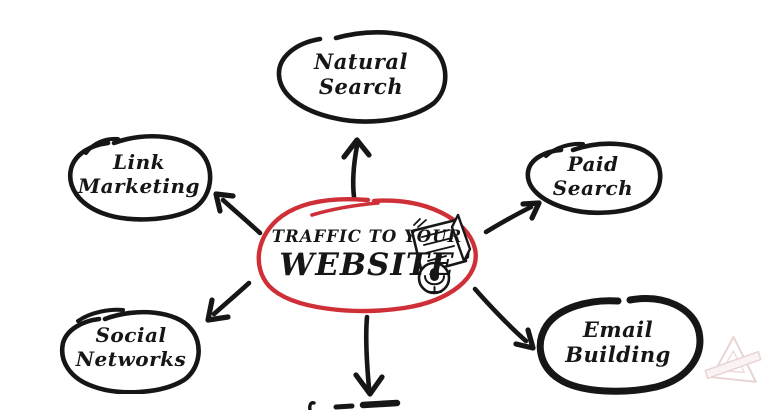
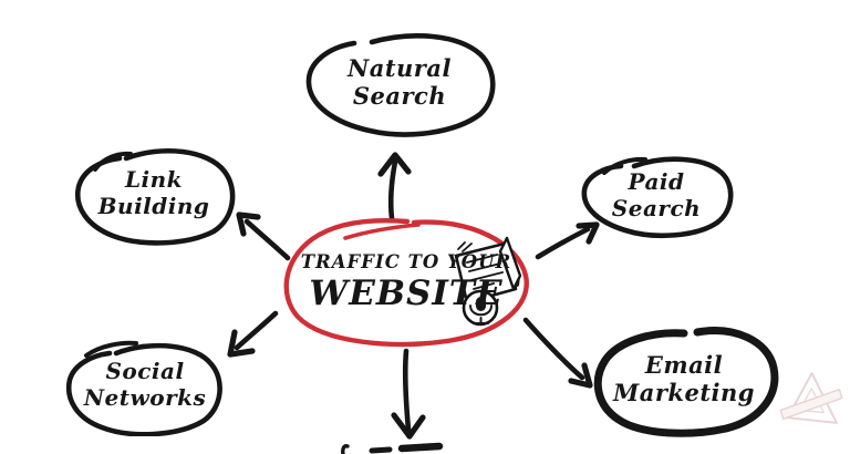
  Natural
  Search
  Link
- Marketing
+ Building
  Paid
  Search
  Social
  Networks
  Email
- Building
+ Marketing
  TRAFFIC TO YOUR
  WEBSITE
